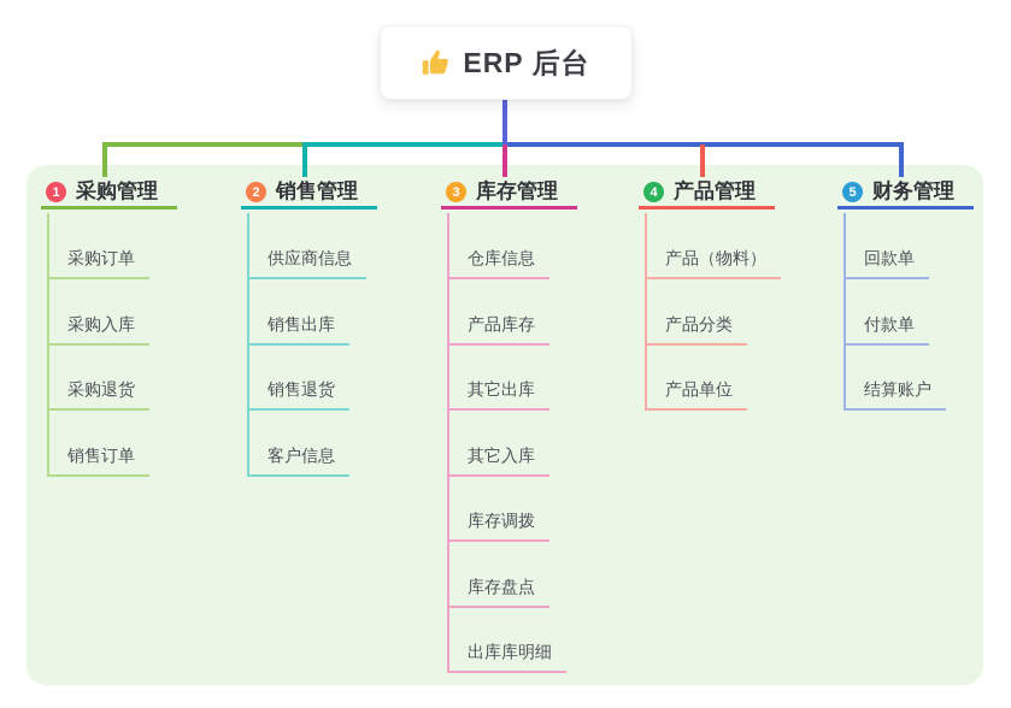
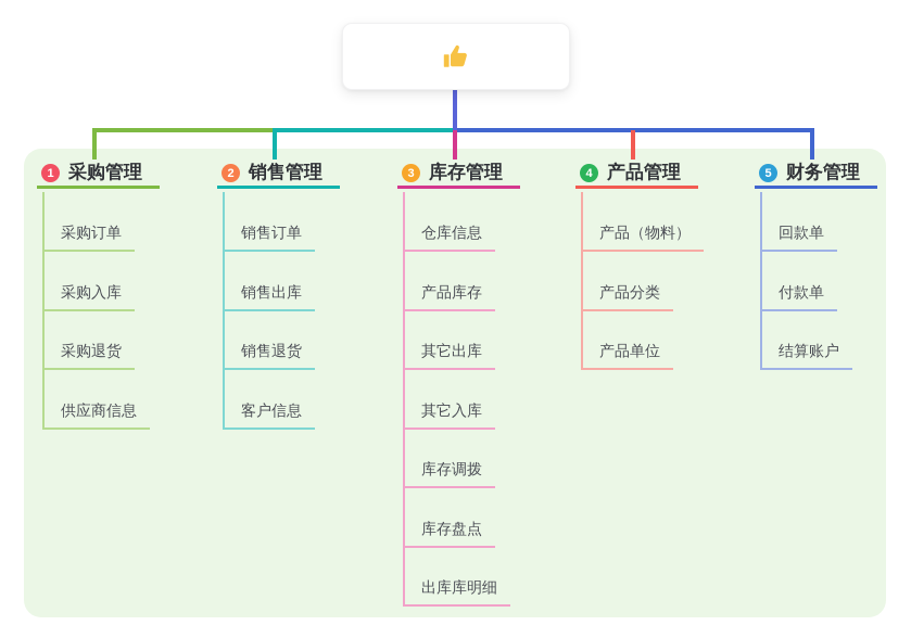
- ERP 后台
  1
  采购管理
  采购订单
  采购入库
  采购退货
- 销售订单
+ 供应商信息
  2
  销售管理
- 供应商信息
+ 销售订单
  销售出库
  销售退货
  客户信息
  3
  库存管理
  仓库信息
  产品库存
  其它出库
  其它入库
  库存调拨
  库存盘点
  出库库明细
  4
  产品管理
  产品（物料）
  产品分类
  产品单位
  5
  财务管理
  回款单
  付款单
  结算账户
